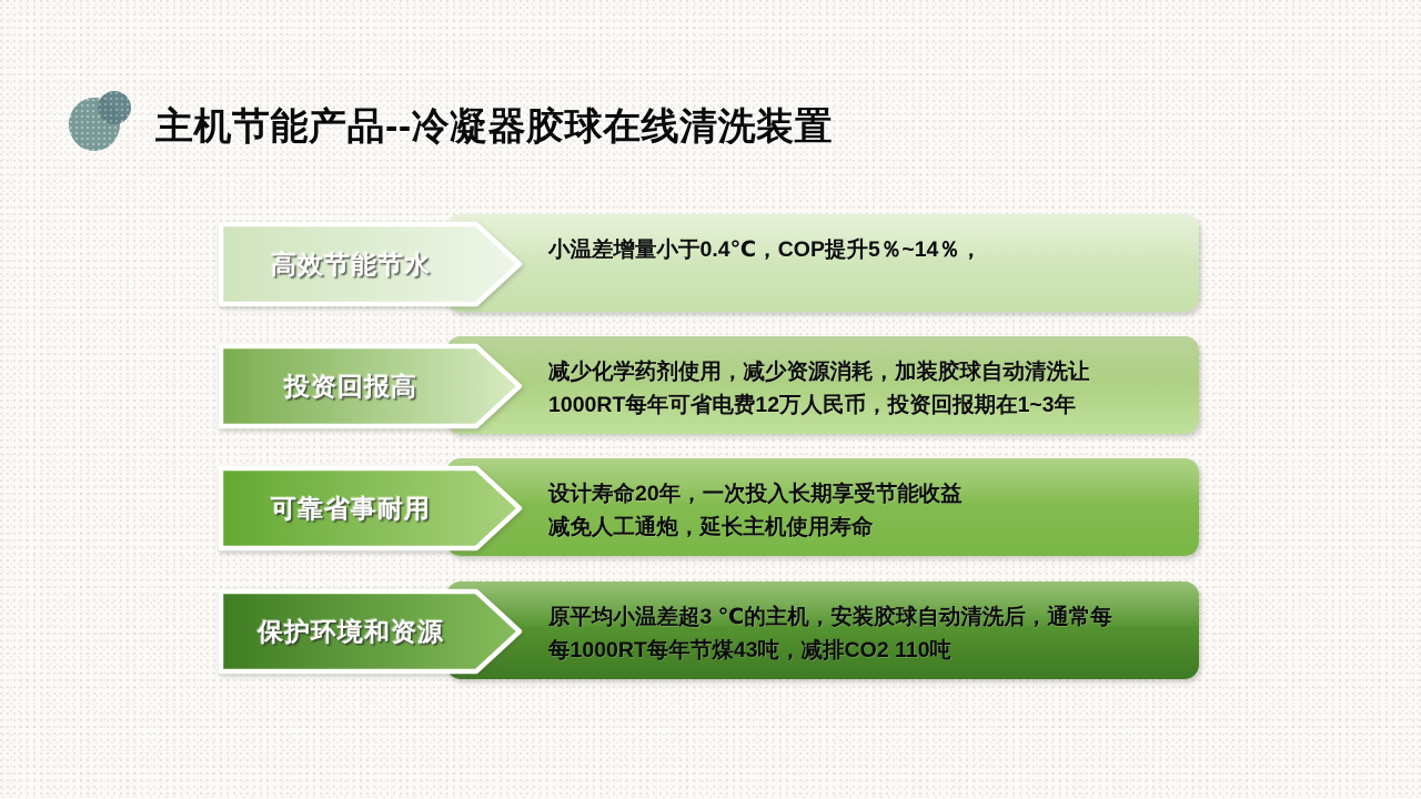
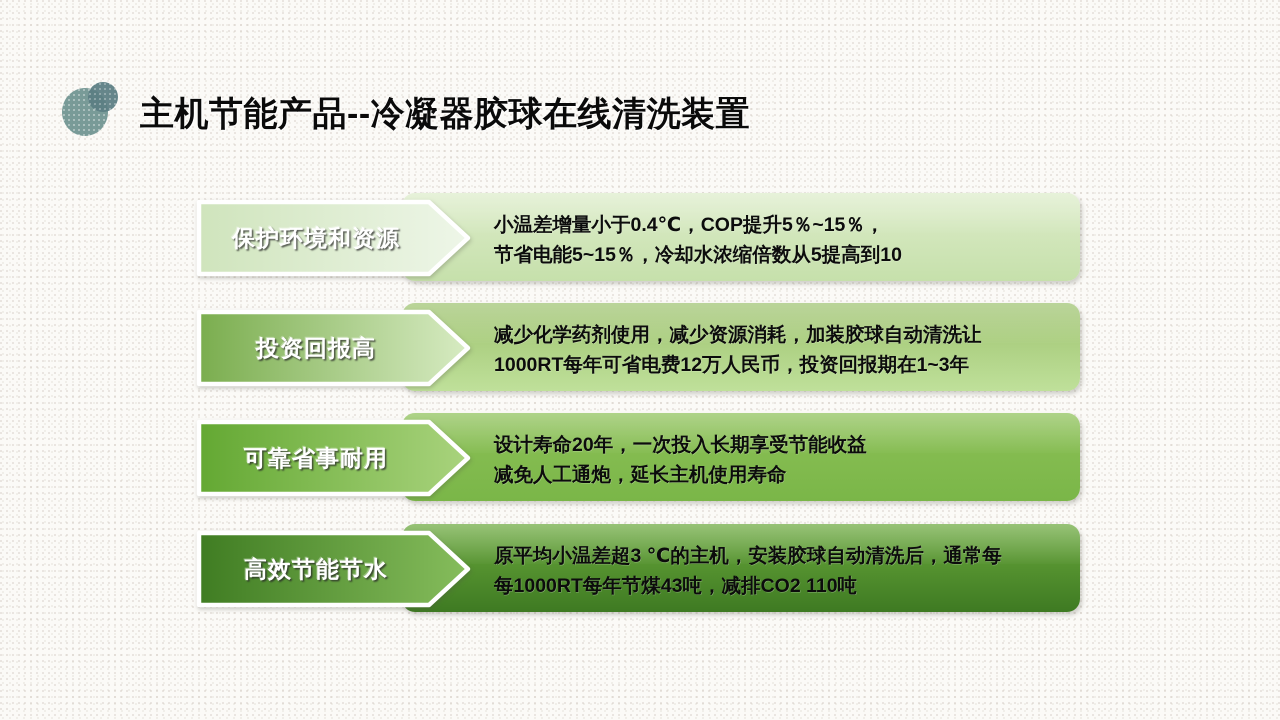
  主机节能产品--冷凝器胶球在线清洗装置
- 小温差增量小于0.4℃，COP提升5％~14％，
+ 小温差增量小于0.4℃，COP提升5％~15％，
+ 节省电能5~15％，冷却水浓缩倍数从5提高到10
- 高效节能节水
+ 保护环境和资源
  减少化学药剂使用，减少资源消耗，加装胶球自动清洗让
  1000RT每年可省电费12万人民币，投资回报期在1~3年
  投资回报高
  设计寿命20年，一次投入长期享受节能收益
  减免人工通炮，延长主机使用寿命
  可靠省事耐用
  原平均小温差超3 ℃的主机，安装胶球自动清洗后，通常每
  每1000RT每年节煤43吨，减排CO2 110吨
- 保护环境和资源
+ 高效节能节水
